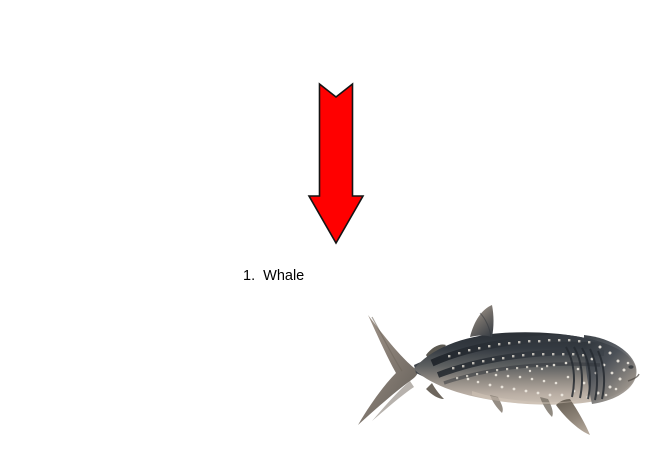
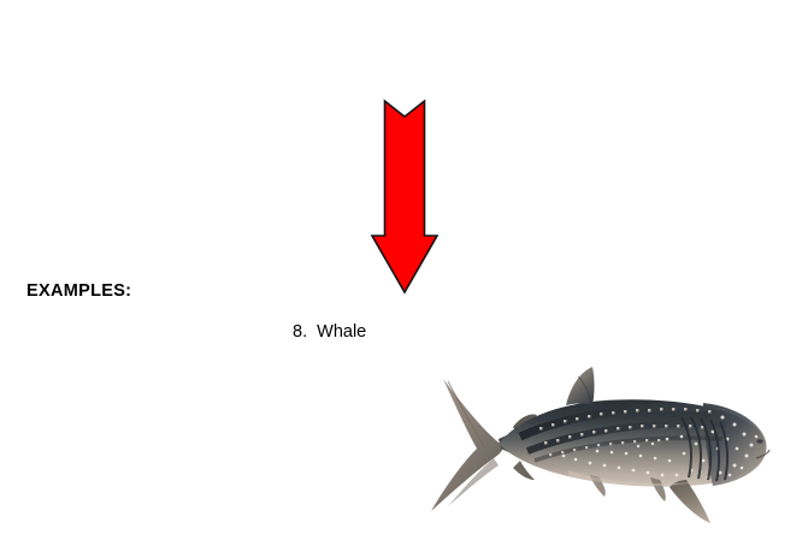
+ EXAMPLES:
- 1. Whale
+ 8. Whale
